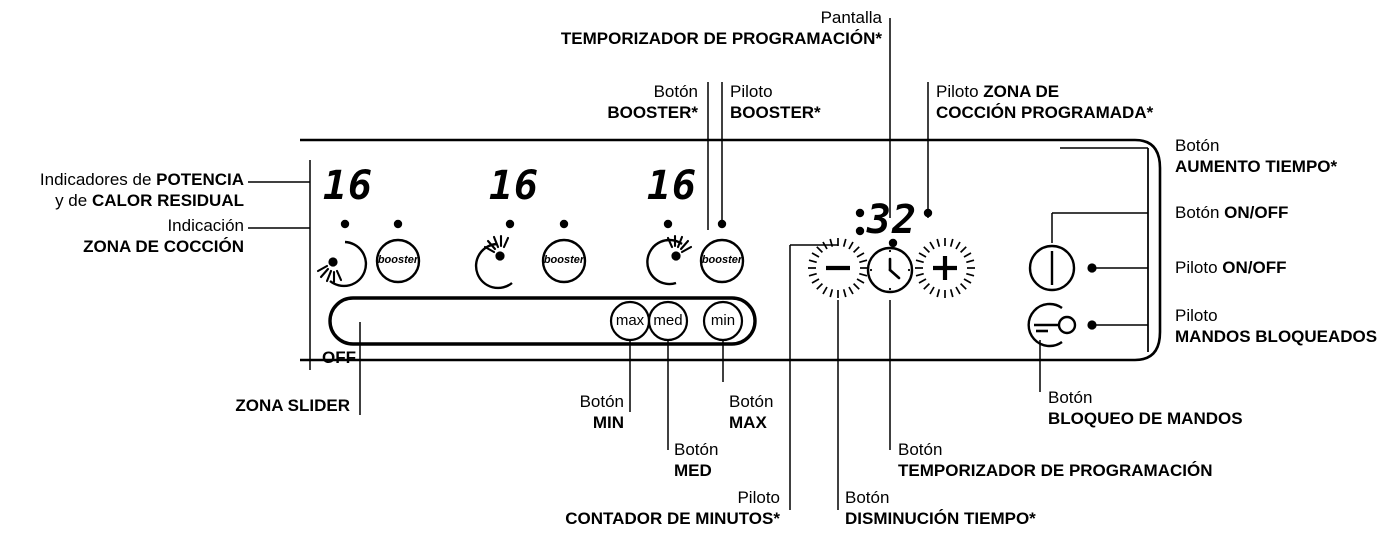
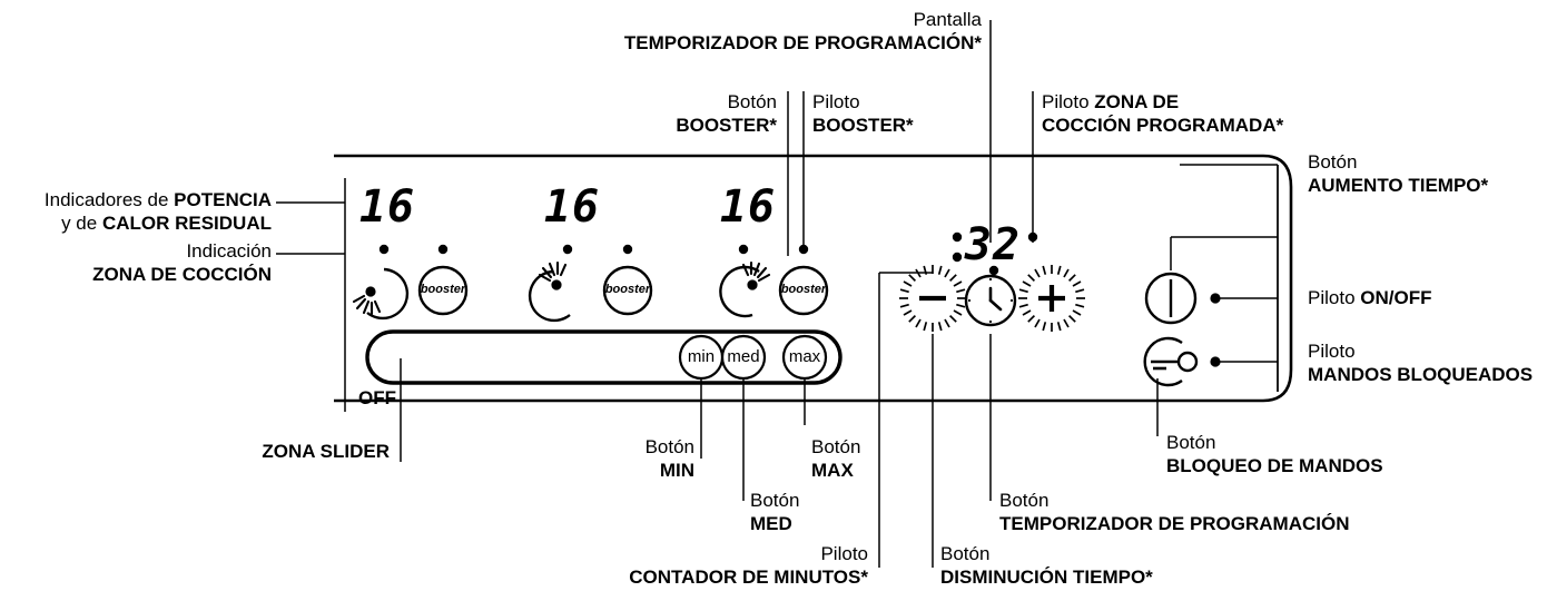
  16
  16
  16
  32
  booster
  booster
  booster
- max
+ min
  med
- min
+ max
  OFF
  Indicadores de POTENCIA
  y de CALOR RESIDUAL
  Indicación
  ZONA DE COCCIÓN
  Pantalla
  TEMPORIZADOR DE PROGRAMACIÓN*
  Botón
  BOOSTER*
  Piloto
  BOOSTER*
  Piloto ZONA DE
  COCCIÓN PROGRAMADA*
  Botón
  AUMENTO TIEMPO*
- Botón ON/OFF
  Piloto ON/OFF
  Piloto
  MANDOS BLOQUEADOS
  ZONA SLIDER
  Botón
  MIN
  Botón
  MED
  Botón
  MAX
  Botón
  BLOQUEO DE MANDOS
  Botón
  TEMPORIZADOR DE PROGRAMACIÓN
  Piloto
  CONTADOR DE MINUTOS*
  Botón
  DISMINUCIÓN TIEMPO*
